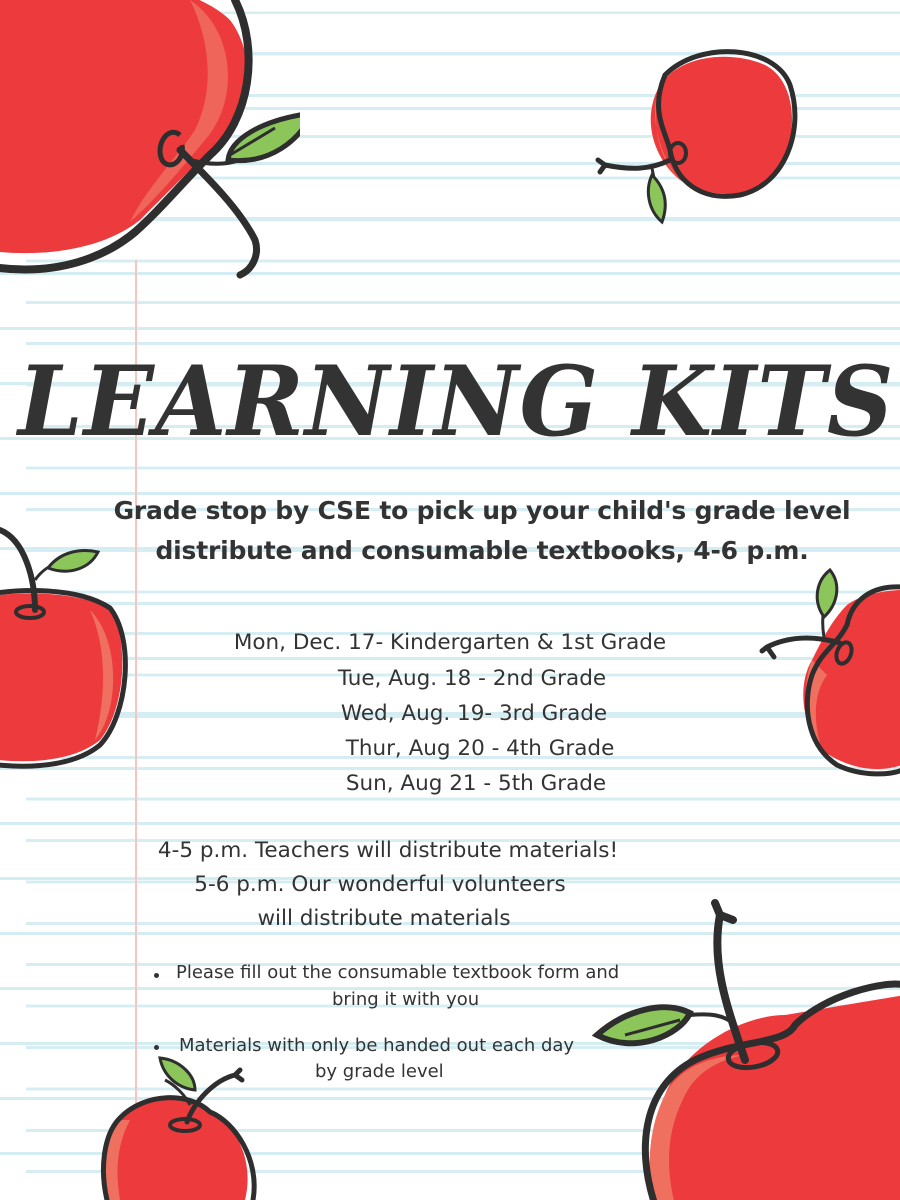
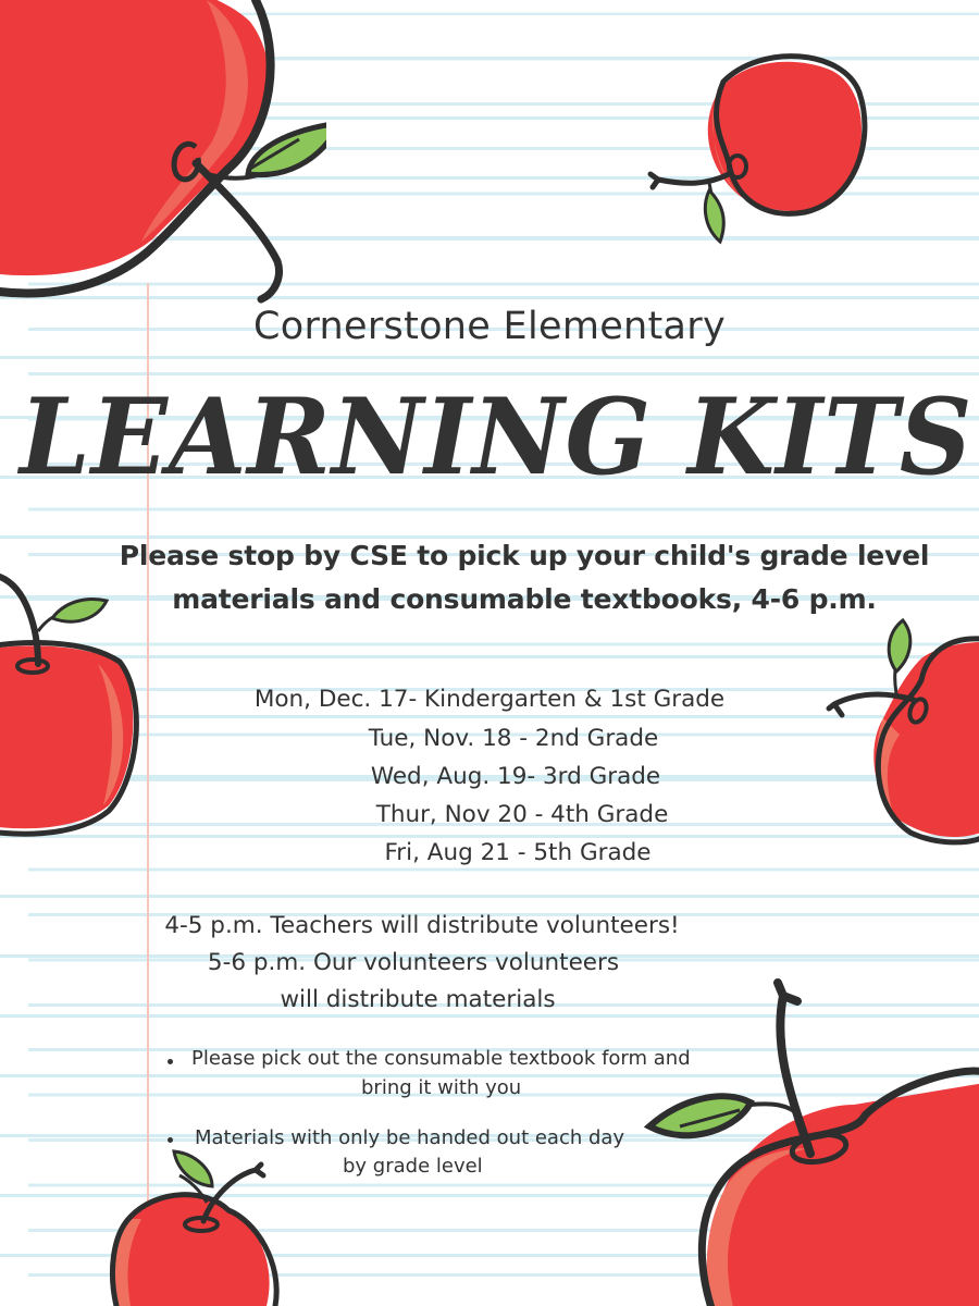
+ Cornerstone Elementary
  LEARNING KITS
- Grade stop by CSE to pick up your child's grade level
+ Please stop by CSE to pick up your child's grade level
- distribute and consumable textbooks, 4-6 p.m.
+ materials and consumable textbooks, 4-6 p.m.
  Mon, Dec. 17- Kindergarten & 1st Grade
- Tue, Aug. 18 - 2nd Grade
+ Tue, Nov. 18 - 2nd Grade
  Wed, Aug. 19- 3rd Grade
- Thur, Aug 20 - 4th Grade
+ Thur, Nov 20 - 4th Grade
- Sun, Aug 21 - 5th Grade
+ Fri, Aug 21 - 5th Grade
- 4-5 p.m. Teachers will distribute materials!
+ 4-5 p.m. Teachers will distribute volunteers!
- 5-6 p.m. Our wonderful volunteers
+ 5-6 p.m. Our volunteers volunteers
  will distribute materials
- Please fill out the consumable textbook form and
+ Please pick out the consumable textbook form and
  bring it with you
  Materials with only be handed out each day
  by grade level
